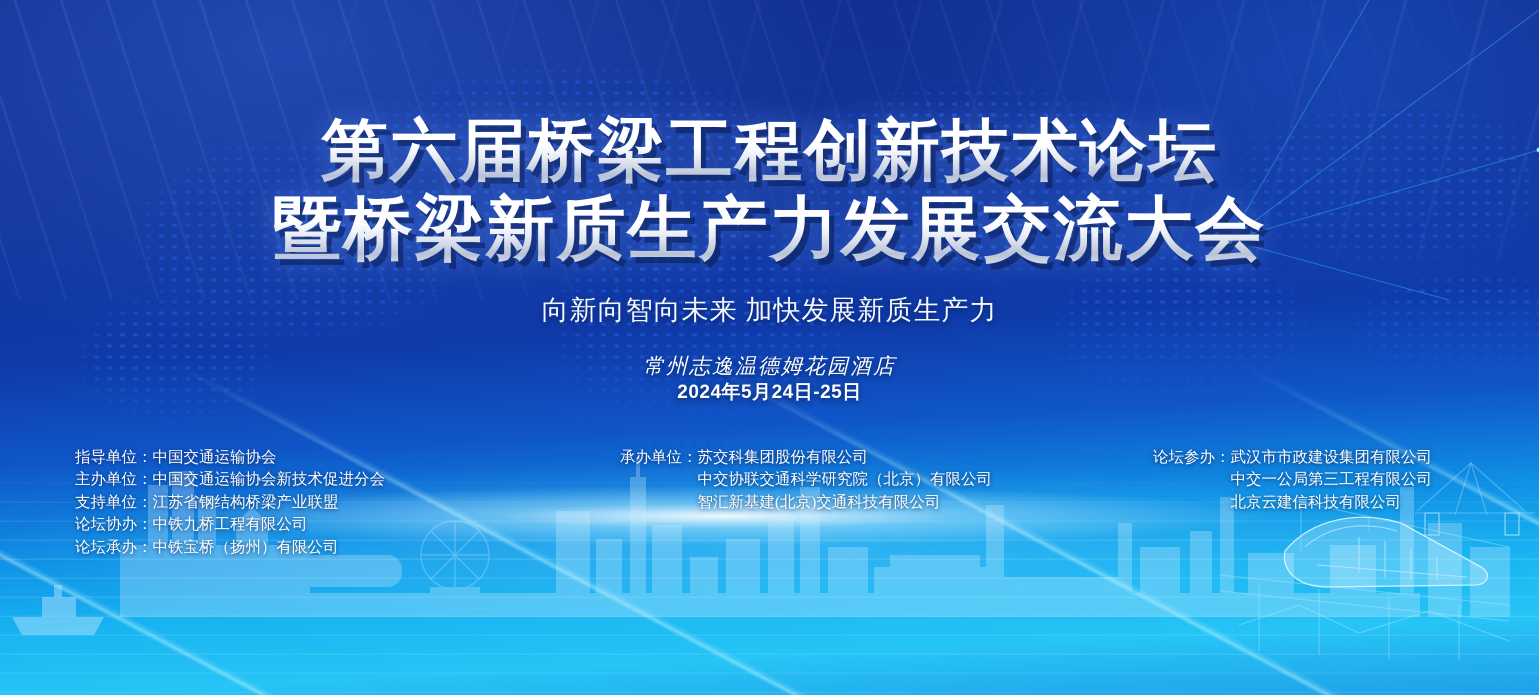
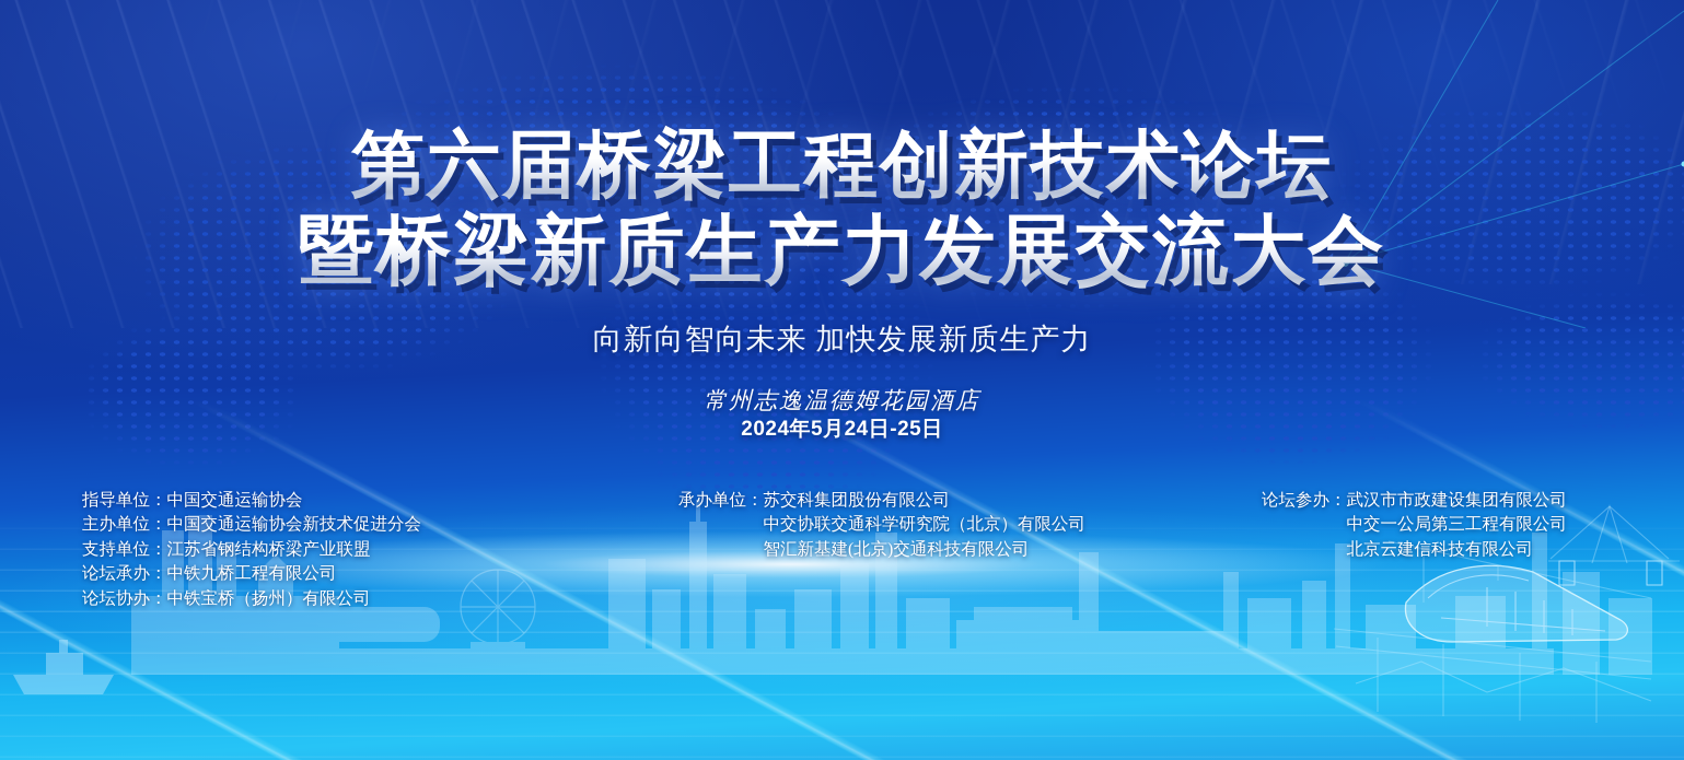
  第六届桥梁工程创新技术论坛
  暨桥梁新质生产力发展交流大会
  向新向智向未来 加快发展新质生产力
  常州志逸温德姆花园酒店
  2024年5月24日-25日
  指导单位：
  中国交通运输协会
  主办单位：
  中国交通运输协会新技术促进分会
  支持单位：
  江苏省钢结构桥梁产业联盟
- 论坛协办：
+ 论坛承办：
  中铁九桥工程有限公司
- 论坛承办：
+ 论坛协办：
  中铁宝桥（扬州）有限公司
  承办单位：
  苏交科集团股份有限公司
  中交协联交通科学研究院（北京）有限公司
  智汇新基建(北京)交通科技有限公司
  论坛参办：
  武汉市市政建设集团有限公司
  中交一公局第三工程有限公司
  北京云建信科技有限公司
